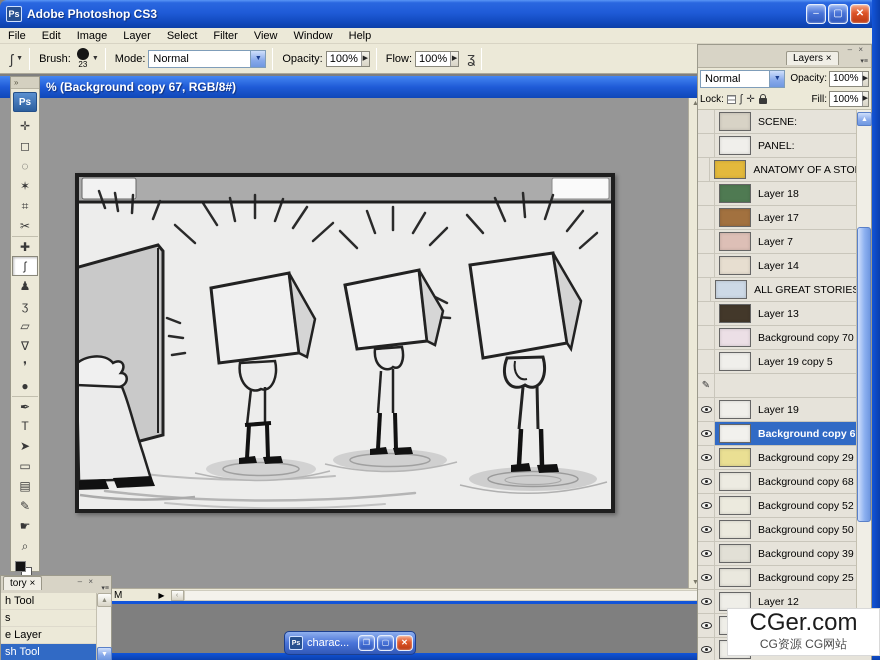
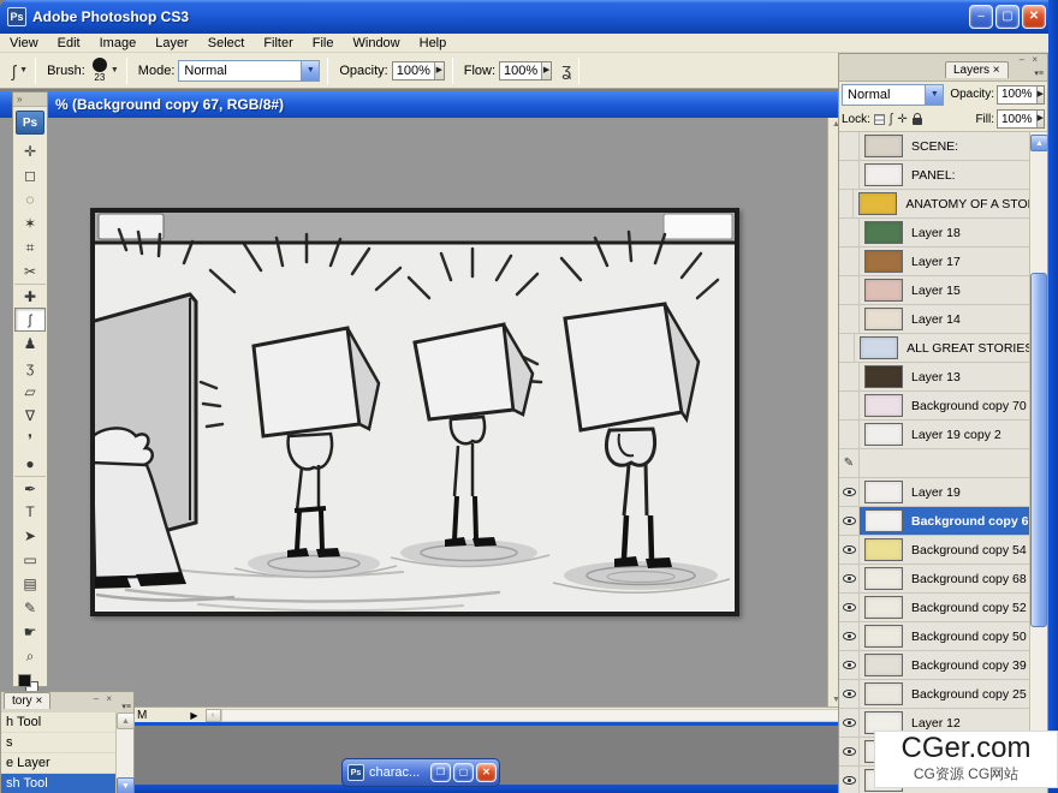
  Ps
  Adobe Photoshop CS3
  –
  ▢
  ✕
- File
+ View
  Edit
  Image
  Layer
  Select
  Filter
- View
+ File
  Window
  Help
  ʃ
  Brush:
  23
  Mode:
  Normal
  Opacity:
  100%
  Flow:
  100%
  ʓ
  % (Background copy 67, RGB/8#)
  M
  ▶
  »
  Ps
  ✛
  ◻
  ◌
  ✶
  ⌗
  ✂
  ✚
  ʃ
  ♟
  ʒ
  ▱
  ∇
  ❜
  ●
  ✒
  T
  ➤
  ▭
  ▤
  ✎
  ☛
  ⌕
  tory ×
  – ×
  h Tool
  s
  e Layer
  sh Tool
  charac...
  ❐
  ▢
  ✕
  Layers ×
  – ×
  Normal
  Opacity:
  100%
  Lock:
  ʃ
  ✛
  Fill:
  100%
  SCENE:
  PANEL:
  ANATOMY OF A STO
  Layer 18
  Layer 17
- Layer 7
+ Layer 15
  Layer 14
  ALL GREAT STORIE
  Layer 13
  Background copy 70
- Layer 19 copy 5
+ Layer 19 copy 2
  Layer 19
  Background copy 6
- Background copy 29
+ Background copy 54
  Background copy 68
  Background copy 52
  Background copy 50
  Background copy 39
  Background copy 25
  Layer 12
  CGer.com
  CG资源 CG网站
